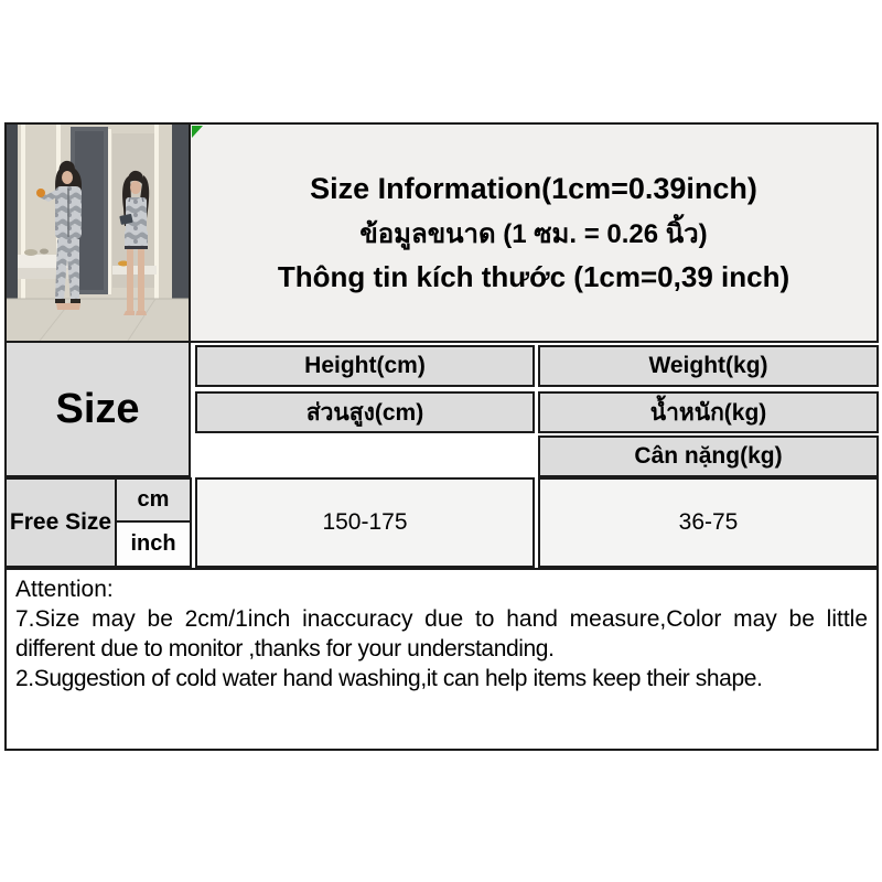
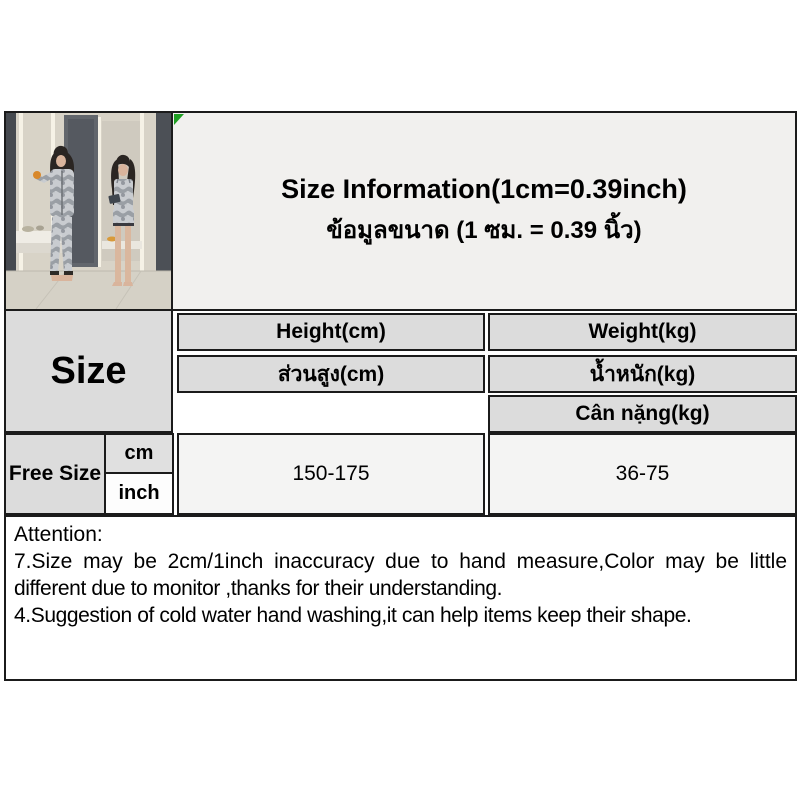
  Size Information(1cm=0.39inch)
- ข้อมูลขนาด (1 ซม. = 0.26 นิ้ว)
+ ข้อมูลขนาด (1 ซม. = 0.39 นิ้ว)
- Thông tin kích thước (1cm=0,39 inch)
  Size
  Height(cm)
  Weight(kg)
  ส่วนสูง(cm)
  น้ำหนัก(kg)
  Cân nặng(kg)
  Free Size
  cm
  inch
  150-175
  36-75
  Attention:
  7.Size may be 2cm/1inch inaccuracy due to hand measure,Color may be little
- different due to monitor ,thanks for your understanding.
+ different due to monitor ,thanks for their understanding.
- 2.Suggestion of cold water hand washing,it can help items keep their shape.
+ 4.Suggestion of cold water hand washing,it can help items keep their shape.
